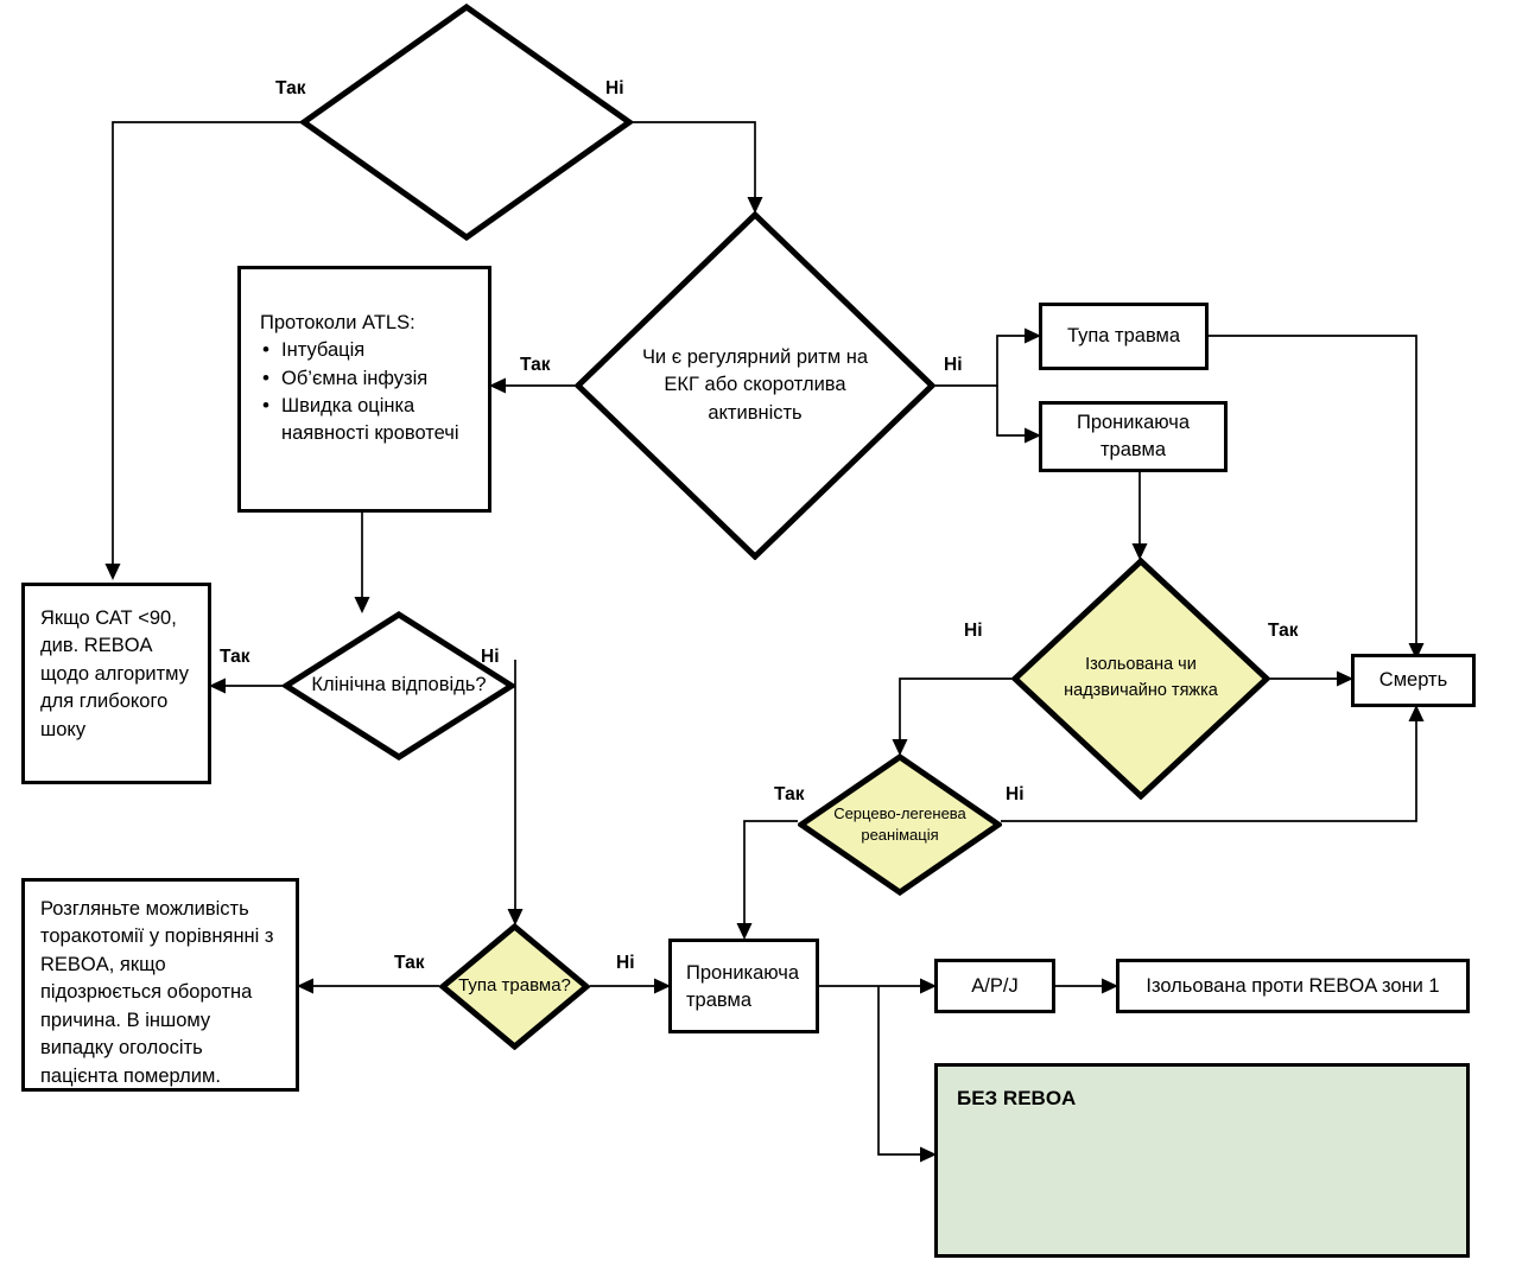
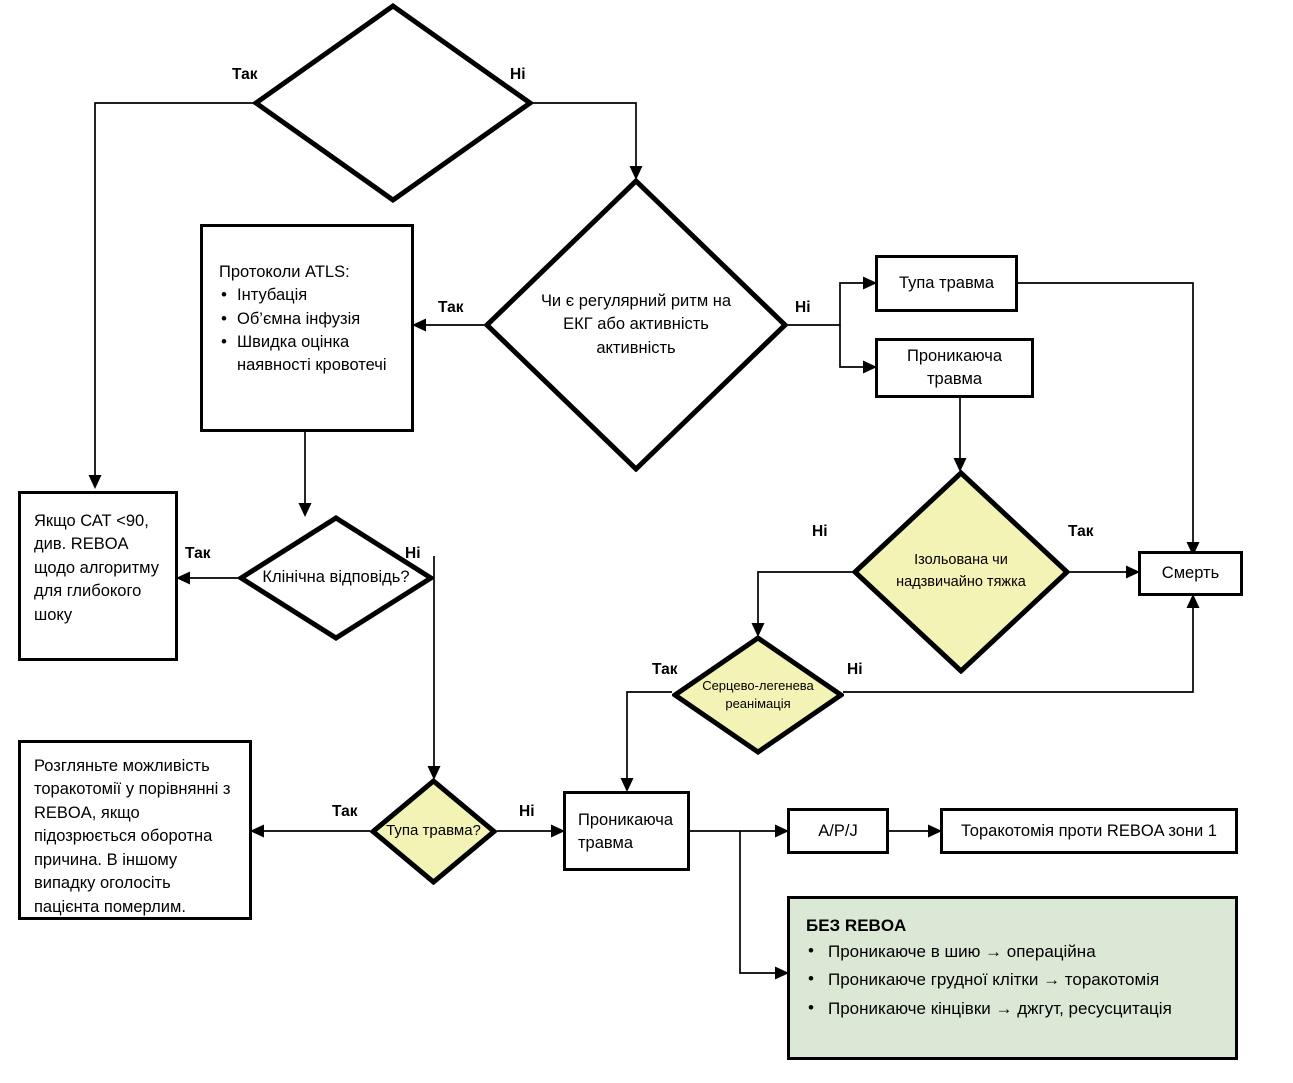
  Так
  Ні
- Чи є регулярний ритм на ЕКГ або скоротлива активність
+ Чи є регулярний ритм на ЕКГ або активність активність
  Так
  Ні
  Протоколи ATLS:
  Інтубація
  Об’ємна інфузія
  Швидка оцінка наявності кровотечі
  Якщо САТ <90, див. REBOA щодо алгоритму для глибокого шоку
  Клінічна відповідь?
  Так
  Ні
  Тупа травма
  Проникаюча травма
  Ізольована чи надзвичайно тяжка
  Ні
  Так
  Серцево-легенева реанімація
  Так
  Ні
  Смерть
  Розгляньте можливість торакотомії у порівнянні з REBOA, якщо підозрюється оборотна причина. В іншому випадку оголосіть пацієнта померлим.
  Тупа травма?
  Так
  Ні
  Проникаюча травма
  A/P/J
- Ізольована проти REBOA зони 1
+ Торакотомія проти REBOA зони 1
  БЕЗ REBOA
+ Проникаюче в шию → операційна
+ Проникаюче грудної клітки → торакотомія
+ Проникаюче кінцівки → джгут, ресусцитація
